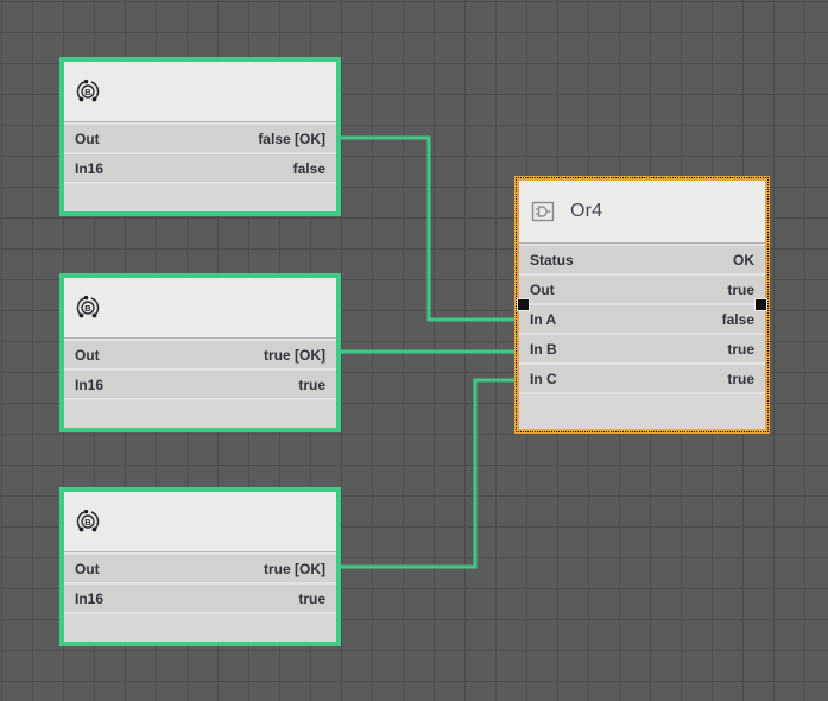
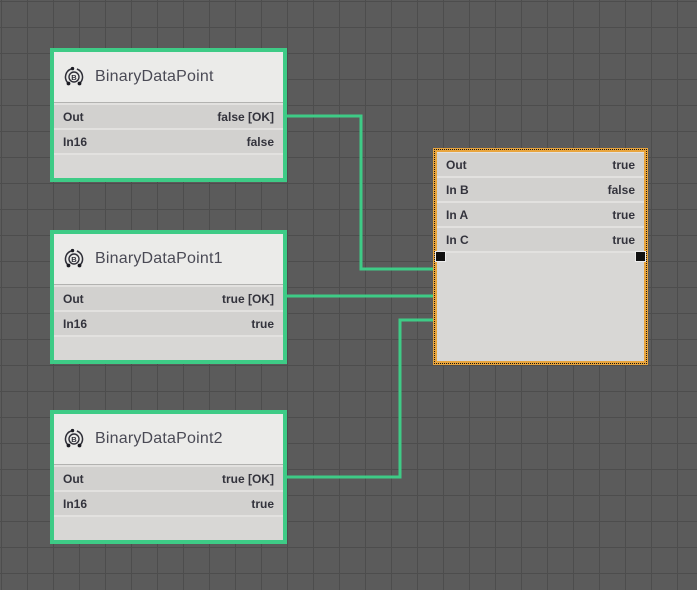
  B
+ BinaryDataPoint
  Out
  false [OK]
  In16
  false
  B
+ BinaryDataPoint1
  Out
  true [OK]
  In16
  true
  B
+ BinaryDataPoint2
  Out
  true [OK]
  In16
  true
- Or4
- Status
- OK
  Out
  true
- In A
+ In B
  false
- In B
+ In A
  true
  In C
  true
